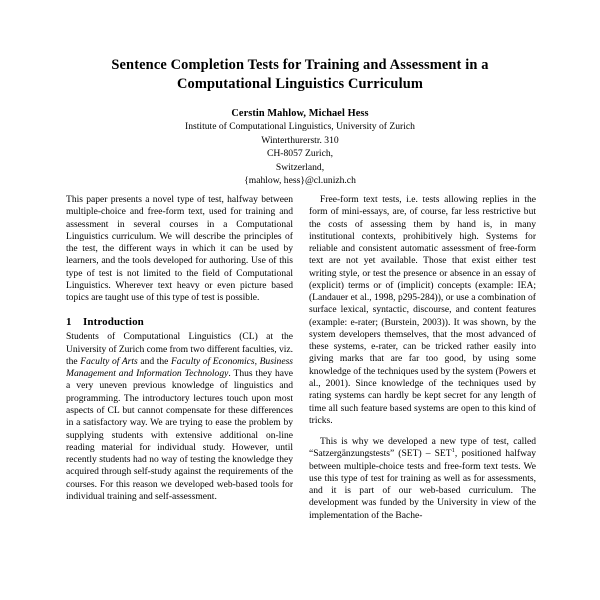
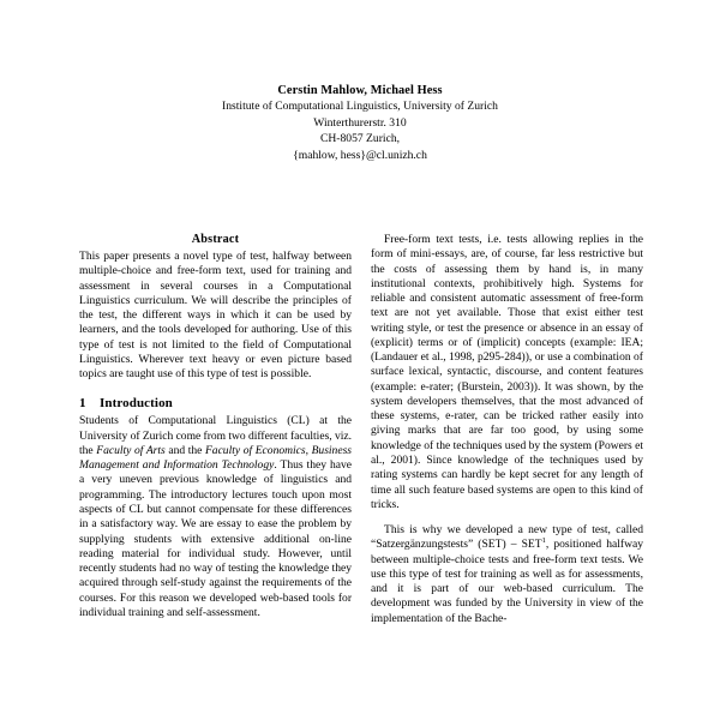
- Sentence Completion Tests for Training and Assessment in a Computational Linguistics Curriculum
  Cerstin Mahlow, Michael Hess
  Institute of Computational Linguistics, University of Zurich
  Winterthurerstr. 310
  CH-8057 Zurich,
- Switzerland,
  {mahlow, hess}@cl.unizh.ch
+ Abstract
  This paper presents a novel type of test, halfway between multiple-choice and free-form text, used for training and assessment in several courses in a Computational Linguistics curriculum. We will describe the principles of the test, the different ways in which it can be used by learners, and the tools developed for authoring. Use of this type of test is not limited to the field of Computational Linguistics. Wherever text heavy or even picture based topics are taught use of this type of test is possible.
  1 Introduction
- Students of Computational Linguistics (CL) at the University of Zurich come from two different faculties, viz. the Faculty of Arts and the Faculty of Economics, Business Management and Information Technology. Thus they have a very uneven previous knowledge of linguistics and programming. The introductory lectures touch upon most aspects of CL but cannot compensate for these differences in a satisfactory way. We are trying to ease the problem by supplying students with extensive additional on-line reading material for individual study. However, until recently students had no way of testing the knowledge they acquired through self-study against the requirements of the courses. For this reason we developed web-based tools for individual training and self-assessment.
+ Students of Computational Linguistics (CL) at the University of Zurich come from two different faculties, viz. the Faculty of Arts and the Faculty of Economics, Business Management and Information Technology. Thus they have a very uneven previous knowledge of linguistics and programming. The introductory lectures touch upon most aspects of CL but cannot compensate for these differences in a satisfactory way. We are essay to ease the problem by supplying students with extensive additional on-line reading material for individual study. However, until recently students had no way of testing the knowledge they acquired through self-study against the requirements of the courses. For this reason we developed web-based tools for individual training and self-assessment.
  Free-form text tests, i.e. tests allowing replies in the form of mini-essays, are, of course, far less restrictive but the costs of assessing them by hand is, in many institutional contexts, prohibitively high. Systems for reliable and consistent automatic assessment of free-form text are not yet available. Those that exist either test writing style, or test the presence or absence in an essay of (explicit) terms or of (implicit) concepts (example: IEA; (Landauer et al., 1998, p295-284)), or use a combination of surface lexical, syntactic, discourse, and content features (example: e-rater; (Burstein, 2003)). It was shown, by the system developers themselves, that the most advanced of these systems, e-rater, can be tricked rather easily into giving marks that are far too good, by using some knowledge of the techniques used by the system (Powers et al., 2001). Since knowledge of the techniques used by rating systems can hardly be kept secret for any length of time all such feature based systems are open to this kind of tricks.
  This is why we developed a new type of test, called “Satzergänzungstests” (SET) – SET , positioned halfway between multiple-choice tests and free-form text tests. We use this type of test for training as well as for assessments, and it is part of our web-based curriculum. The development was funded by the University in view of the implementation of the Bache-
